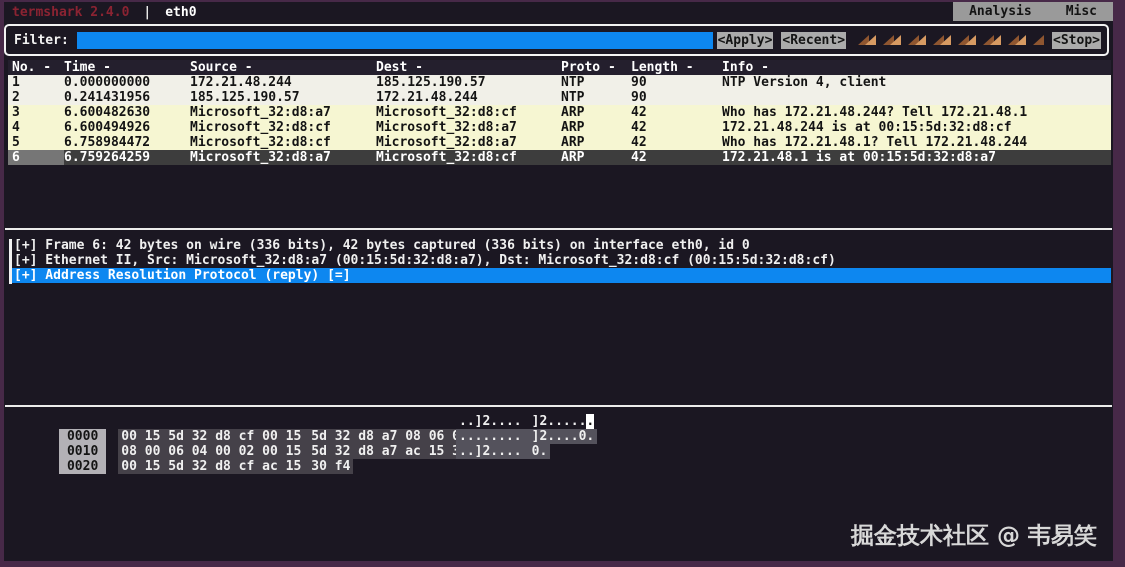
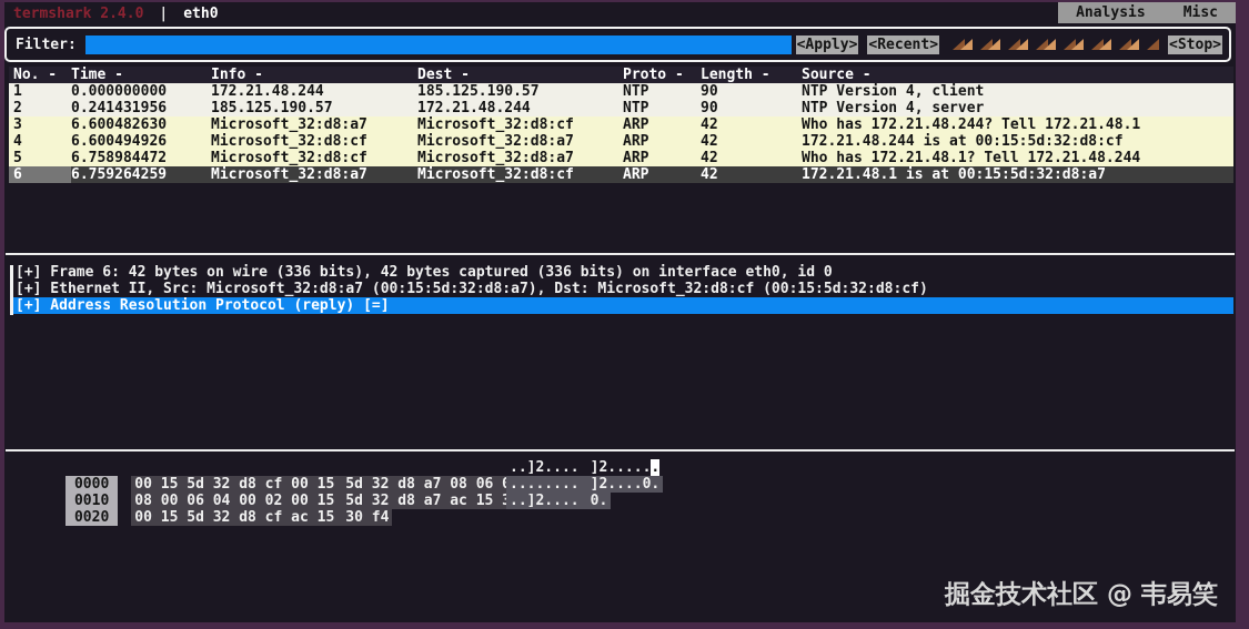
  termshark 2.4.0
  |
  eth0
  Analysis
  Misc
  Filter:
  <Apply>
  <Recent>
  <Stop>
  No. -
  Time -
- Source -
+ Info -
  Dest -
  Proto -
  Length -
- Info -
+ Source -
  1
  0.000000000
  172.21.48.244
  185.125.190.57
  NTP
  90
  NTP Version 4, client
  2
  0.241431956
  185.125.190.57
  172.21.48.244
  NTP
  90
+ NTP Version 4, server
  3
  6.600482630
  Microsoft_32:d8:a7
  Microsoft_32:d8:cf
  ARP
  42
  Who has 172.21.48.244? Tell 172.21.48.1
  4
  6.600494926
  Microsoft_32:d8:cf
  Microsoft_32:d8:a7
  ARP
  42
  172.21.48.244 is at 00:15:5d:32:d8:cf
  5
  6.758984472
  Microsoft_32:d8:cf
  Microsoft_32:d8:a7
  ARP
  42
  Who has 172.21.48.1? Tell 172.21.48.244
  6
  6.759264259
  Microsoft_32:d8:a7
  Microsoft_32:d8:cf
  ARP
  42
  172.21.48.1 is at 00:15:5d:32:d8:a7
  [+] Frame 6: 42 bytes on wire (336 bits), 42 bytes captured (336 bits) on interface eth0, id 0
  [+] Ethernet II, Src: Microsoft_32:d8:a7 (00:15:5d:32:d8:a7), Dst: Microsoft_32:d8:cf (00:15:5d:32:d8:cf)
  [+] Address Resolution Protocol (reply) [=]
  0000 00 15 5d 32 d8 cf 00 15 5d 32 d8 a7 08 06
  ..]2.... ]2......
  0010 08 00 06 04 00 02 00 15 5d 32 d8 a7 ac 15
  ........ ]2....0.
  0020 00 15 5d 32 d8 cf ac 15 30 f4
  ..]2.... 0.
  掘金技术社区 @ 韦易笑
